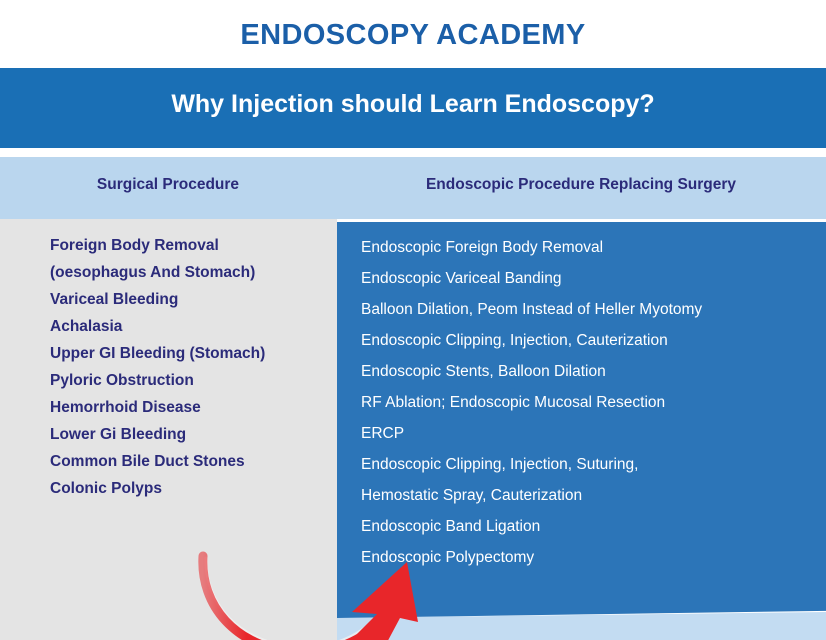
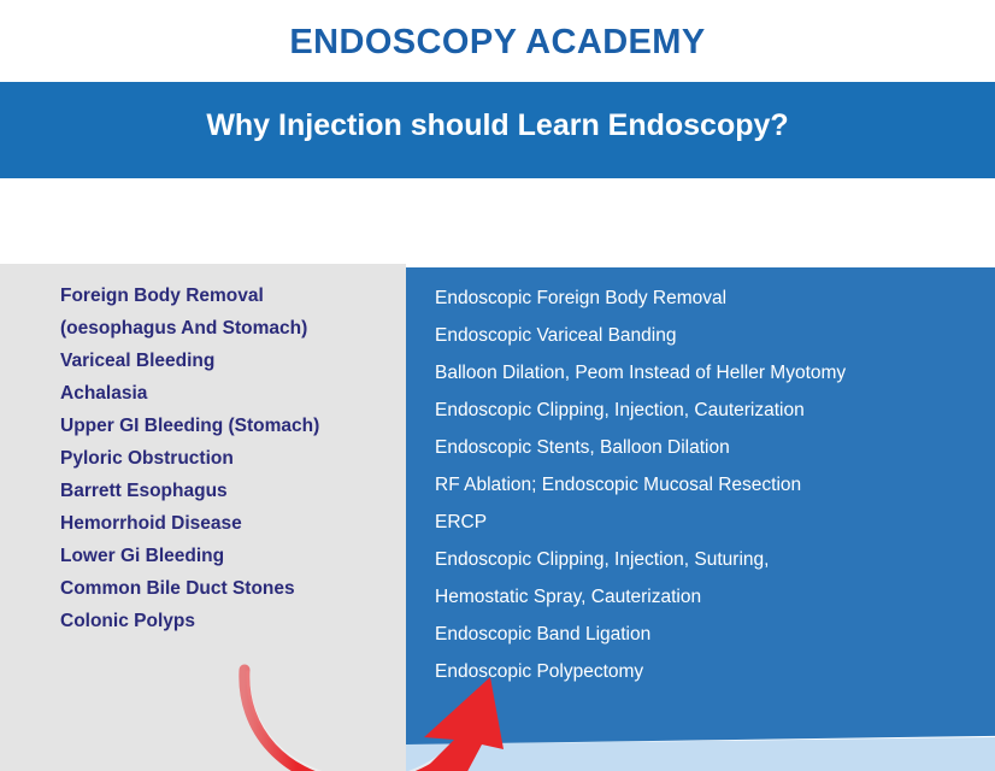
  ENDOSCOPY ACADEMY
  Why Injection should Learn Endoscopy?
- Surgical Procedure
- Endoscopic Procedure Replacing Surgery
  Foreign Body Removal
  (oesophagus And Stomach)
  Variceal Bleeding
  Achalasia
  Upper GI Bleeding (Stomach)
  Pyloric Obstruction
+ Barrett Esophagus
  Hemorrhoid Disease
  Lower Gi Bleeding
  Common Bile Duct Stones
  Colonic Polyps
  Endoscopic Foreign Body Removal
  Endoscopic Variceal Banding
  Balloon Dilation, Peom Instead of Heller Myotomy
  Endoscopic Clipping, Injection, Cauterization
  Endoscopic Stents, Balloon Dilation
  RF Ablation; Endoscopic Mucosal Resection
  ERCP
  Endoscopic Clipping, Injection, Suturing,
  Hemostatic Spray, Cauterization
  Endoscopic Band Ligation
  Endoscopic Polypectomy
